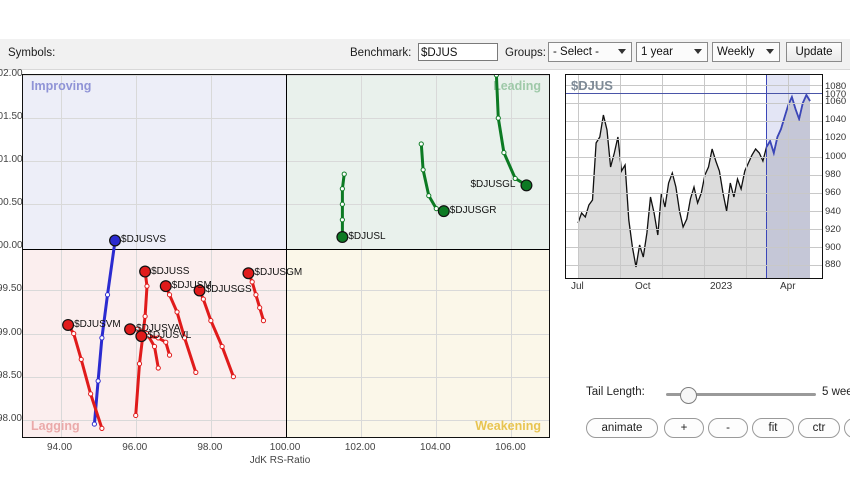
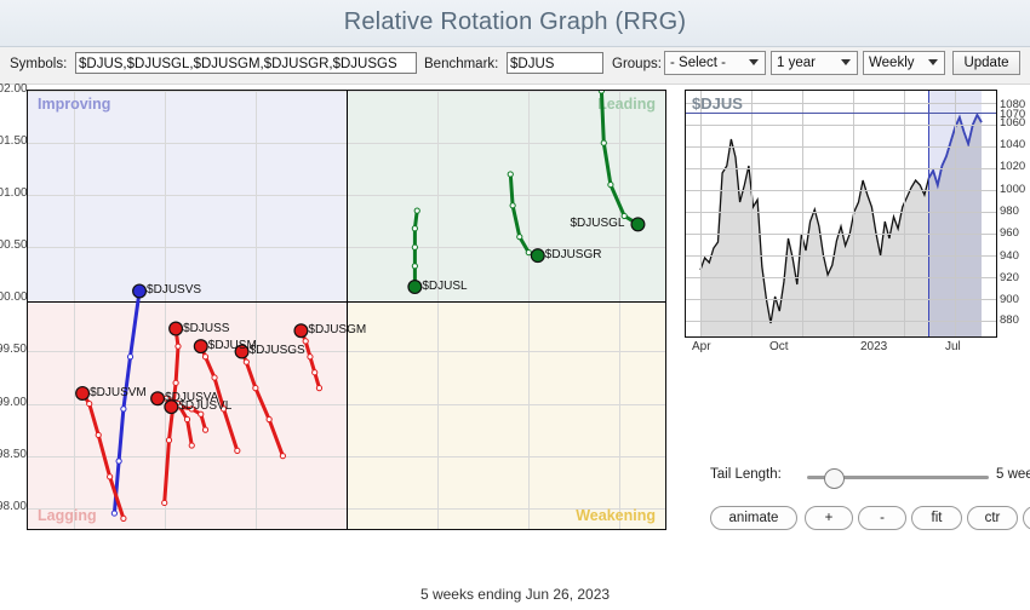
+ Relative Rotation Graph (RRG)
  Symbols:
+ $DJUS,$DJUSGL,$DJUSGM,$DJUSGR,$DJUSGS
  Benchmark:
  $DJUS
  Groups:
  - Select -
  1 year
  Weekly
  Update
  02.00
  01.50
  01.00
  00.50
  00.00
  9.50
  9.00
  8.50
  8.00
- 94.00
- 96.00
- 98.00
- 100.00
- 102.00
- 104.00
- 106.00
- JdK RS-Ratio
  Improving
  eading
  Lagging
  Weakening
  $DJUSVS
  $DJUSS
  $DJUSM
  $DJUSGS
  $DJUSGM
  $DJUSVM
  $DJUSVA
  $DJUSVL
  $DJUSL
  $DJUSGR
  $DJUSGL
  $DJUS
  1080
  1070
  1060
  1040
  1020
  1000
  980
  960
  940
  920
  900
  880
- Jul
+ Apr
  Oct
  2023
- Apr
+ Jul
  Tail Length:
  5 wee
  animate
  +
  -
  fit
  ctr
+ 5 weeks ending Jun 26, 2023
